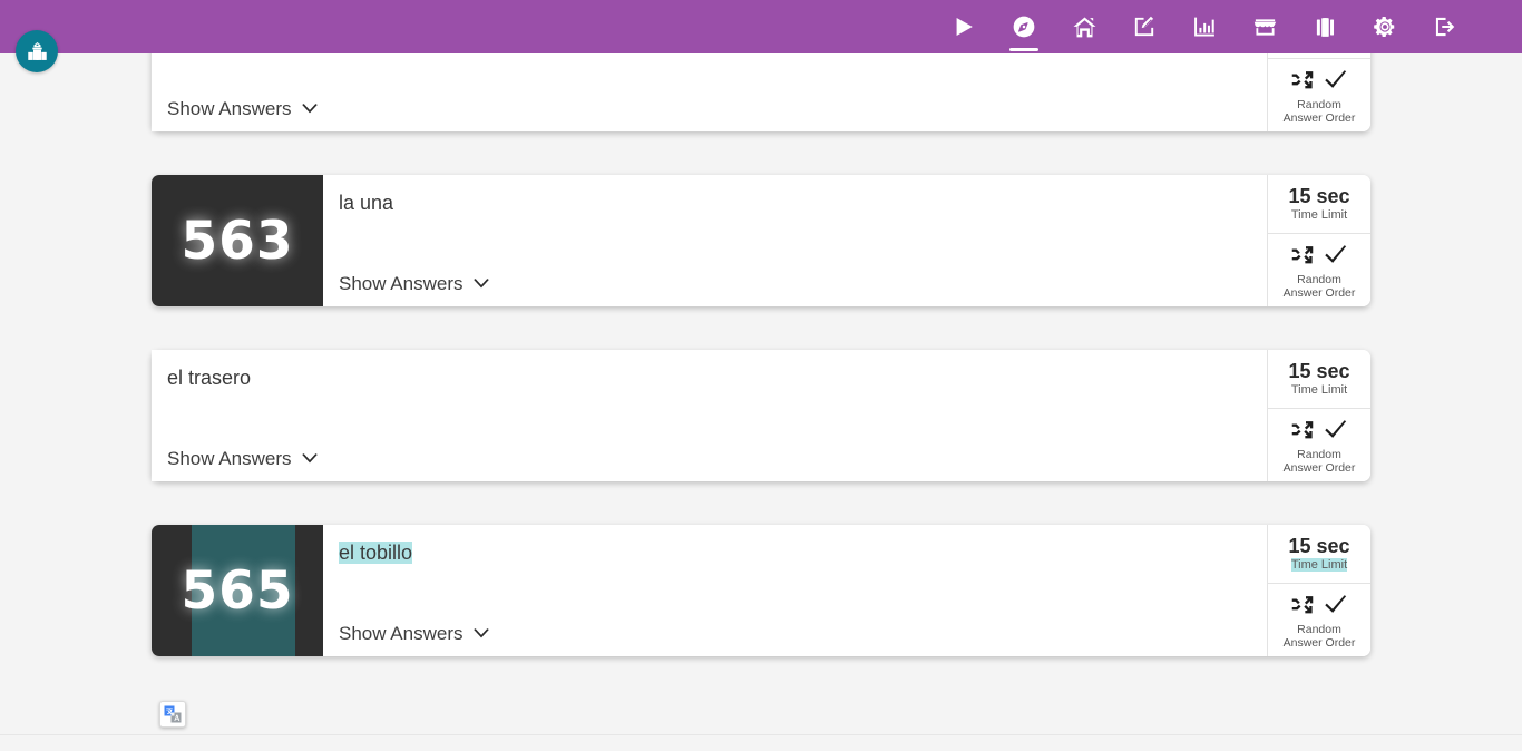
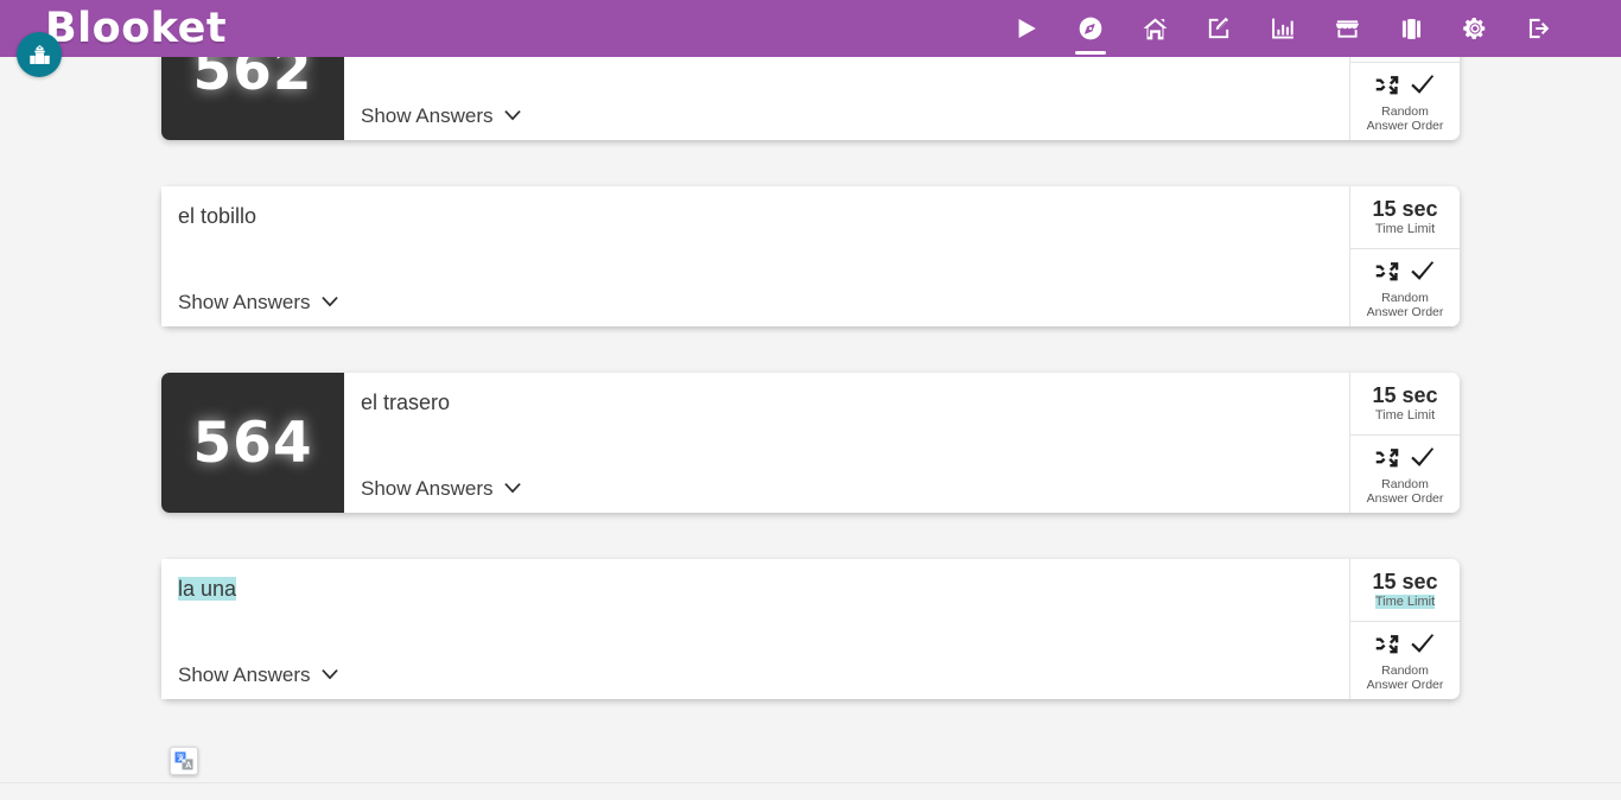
+ 562
  Show Answers
  Random
  Answer Order
- 563
- la una
+ el tobillo
  Show Answers
  15 sec
  Time Limit
  Random
  Answer Order
+ 564
  el trasero
  Show Answers
  15 sec
  Time Limit
  Random
  Answer Order
- 565
- el tobillo
+ la una
  Show Answers
  15 sec
  Time Limit
  Random
  Answer Order
+ Blooket
